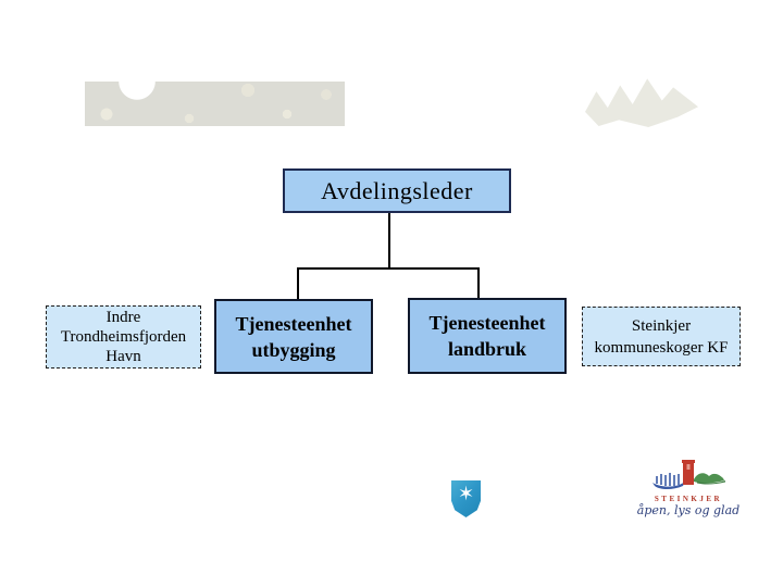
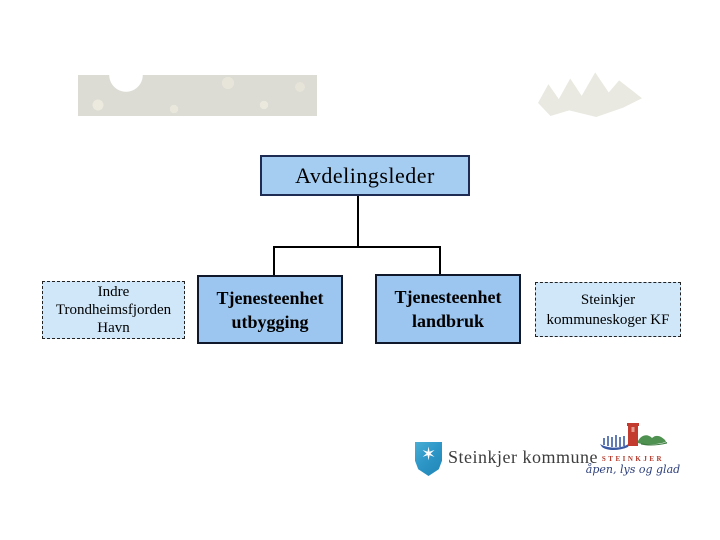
  Avdelingsleder
  Indre
  Trondheimsfjorden
  Havn
  Tjenesteenhet
  utbygging
  Tjenesteenhet
  landbruk
  Steinkjer
  kommuneskoger KF
  ✶
+ Steinkjer kommune
  STEINKJER
  åpen, lys og glad
